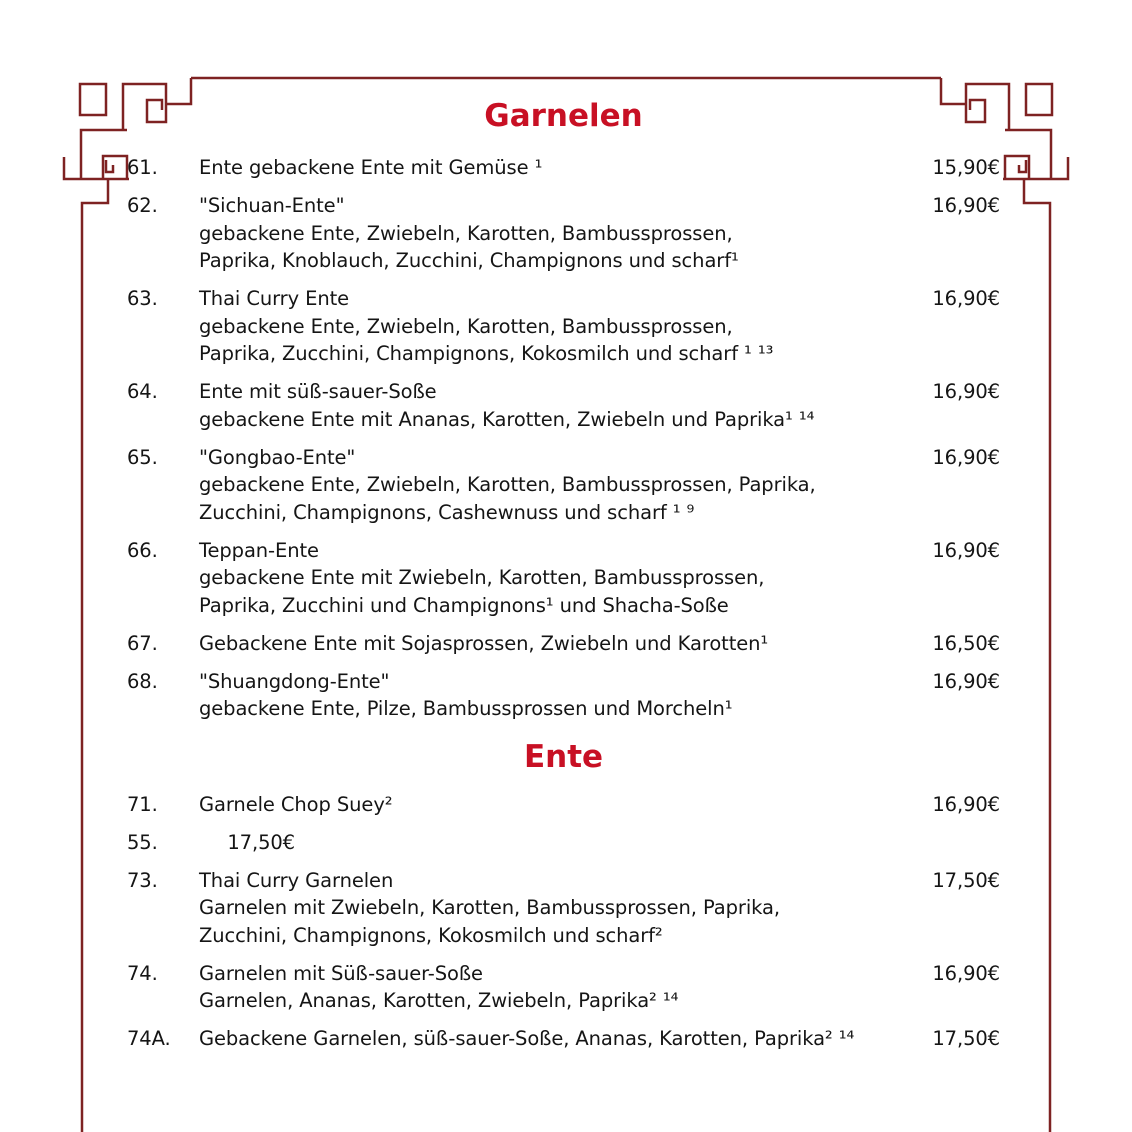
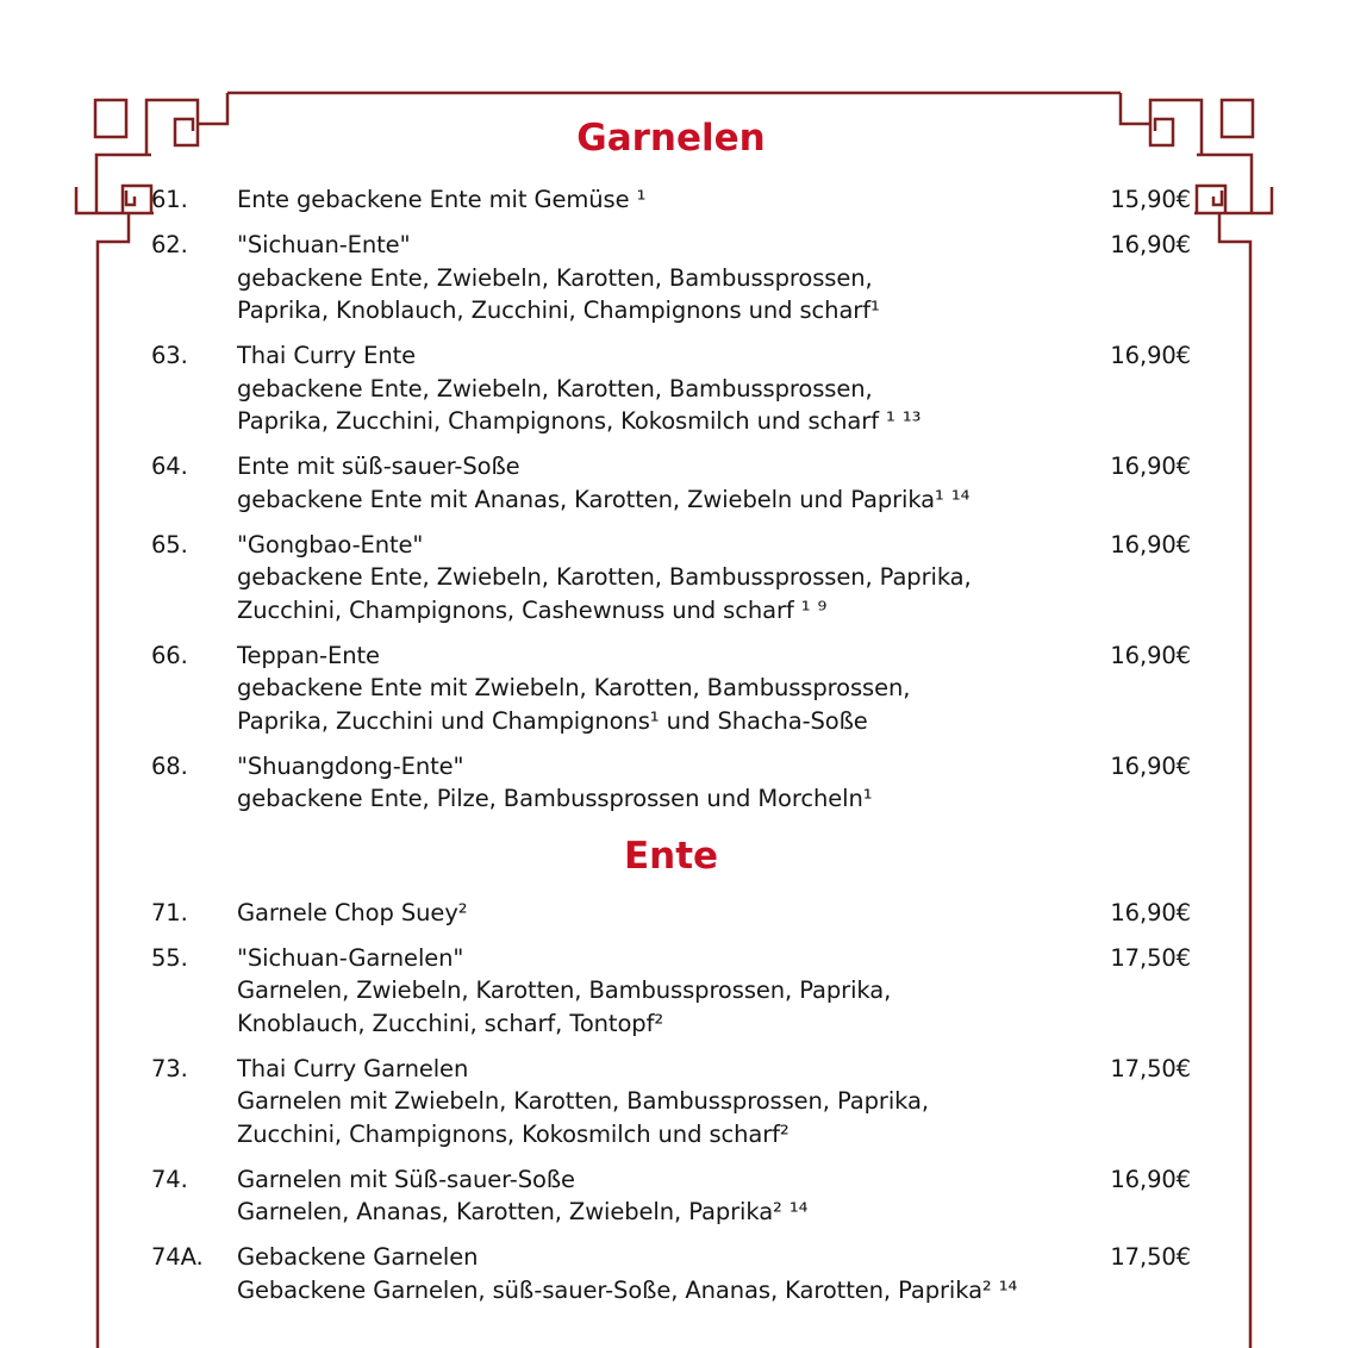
  Garnelen
  61.
  Ente gebackene Ente mit Gemüse ¹
  15,90€
  62.
  "Sichuan-Ente"
  gebackene Ente, Zwiebeln, Karotten, Bambussprossen,
  Paprika, Knoblauch, Zucchini, Champignons und scharf¹
  16,90€
  63.
  Thai Curry Ente
  gebackene Ente, Zwiebeln, Karotten, Bambussprossen,
  Paprika, Zucchini, Champignons, Kokosmilch und scharf ¹ ¹³
  16,90€
  64.
  Ente mit süß-sauer-Soße
  gebackene Ente mit Ananas, Karotten, Zwiebeln und Paprika¹ ¹⁴
  16,90€
  65.
  "Gongbao-Ente"
  gebackene Ente, Zwiebeln, Karotten, Bambussprossen, Paprika,
  Zucchini, Champignons, Cashewnuss und scharf ¹ ⁹
  16,90€
  66.
  Teppan-Ente
  gebackene Ente mit Zwiebeln, Karotten, Bambussprossen,
  Paprika, Zucchini und Champignons¹ und Shacha-Soße
  16,90€
- 67.
- Gebackene Ente mit Sojasprossen, Zwiebeln und Karotten¹
- 16,50€
  68.
  "Shuangdong-Ente"
  gebackene Ente, Pilze, Bambussprossen und Morcheln¹
  16,90€
  Ente
  71.
  Garnele Chop Suey²
  16,90€
  55.
+ "Sichuan-Garnelen"
+ Garnelen, Zwiebeln, Karotten, Bambussprossen, Paprika,
+ Knoblauch, Zucchini, scharf, Tontopf²
  17,50€
  73.
  Thai Curry Garnelen
  Garnelen mit Zwiebeln, Karotten, Bambussprossen, Paprika,
  Zucchini, Champignons, Kokosmilch und scharf²
  17,50€
  74.
  Garnelen mit Süß-sauer-Soße
  Garnelen, Ananas, Karotten, Zwiebeln, Paprika² ¹⁴
  16,90€
  74A.
+ Gebackene Garnelen
  Gebackene Garnelen, süß-sauer-Soße, Ananas, Karotten, Paprika² ¹⁴
  17,50€
